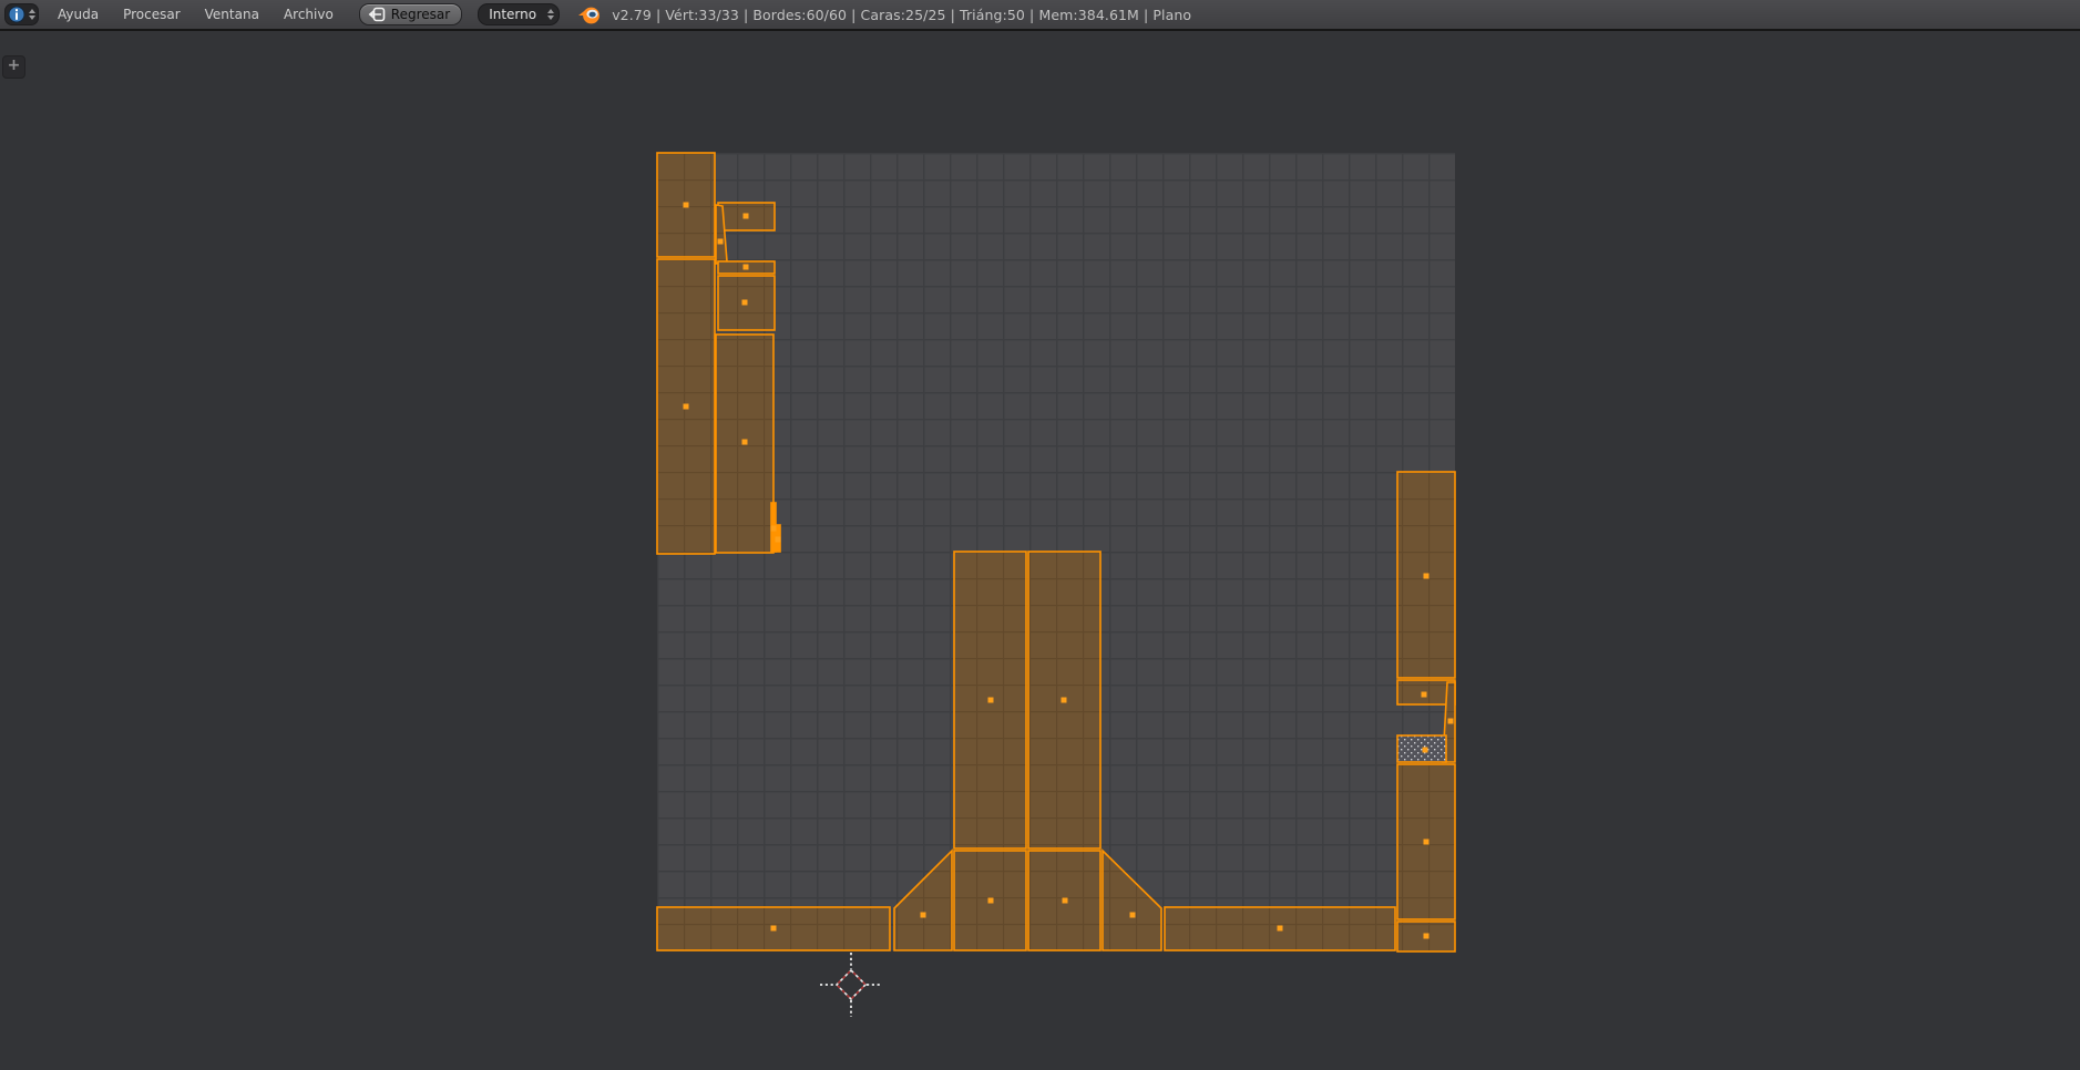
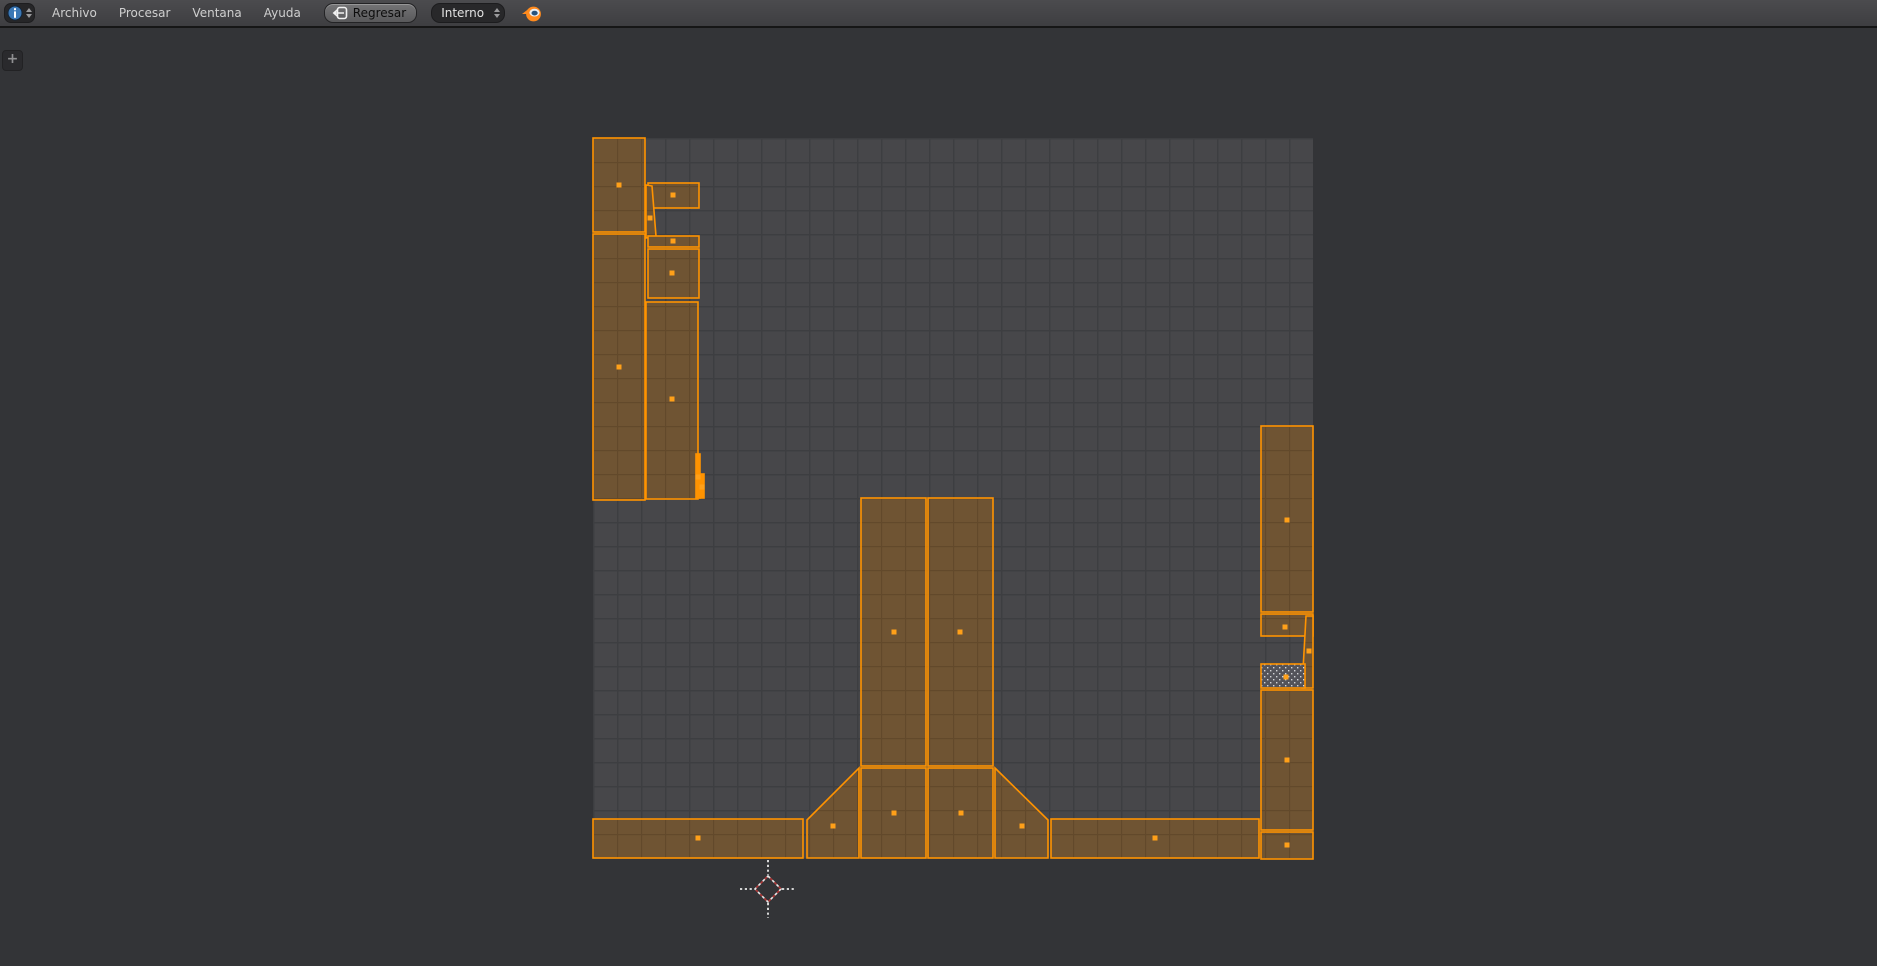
- Ayuda
+ Archivo
  Procesar
  Ventana
- Archivo
+ Ayuda
  Regresar
  Interno
- v2.79 | Vért:33/33 | Bordes:60/60 | Caras:25/25 | Triáng:50 | Mem:384.61M | Plano
  +
